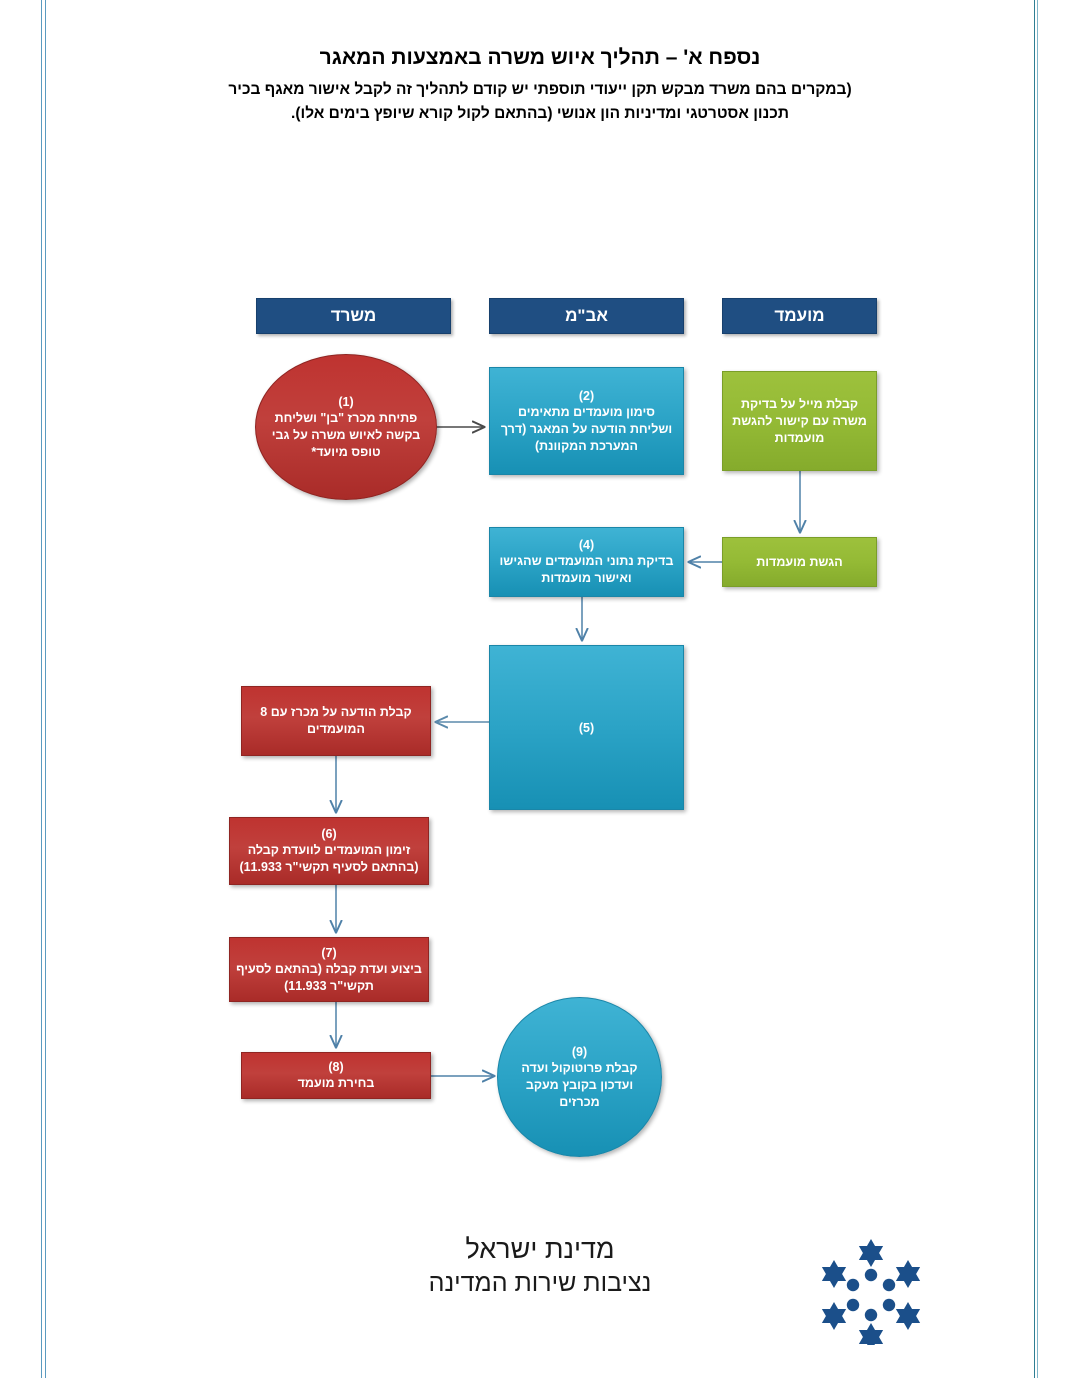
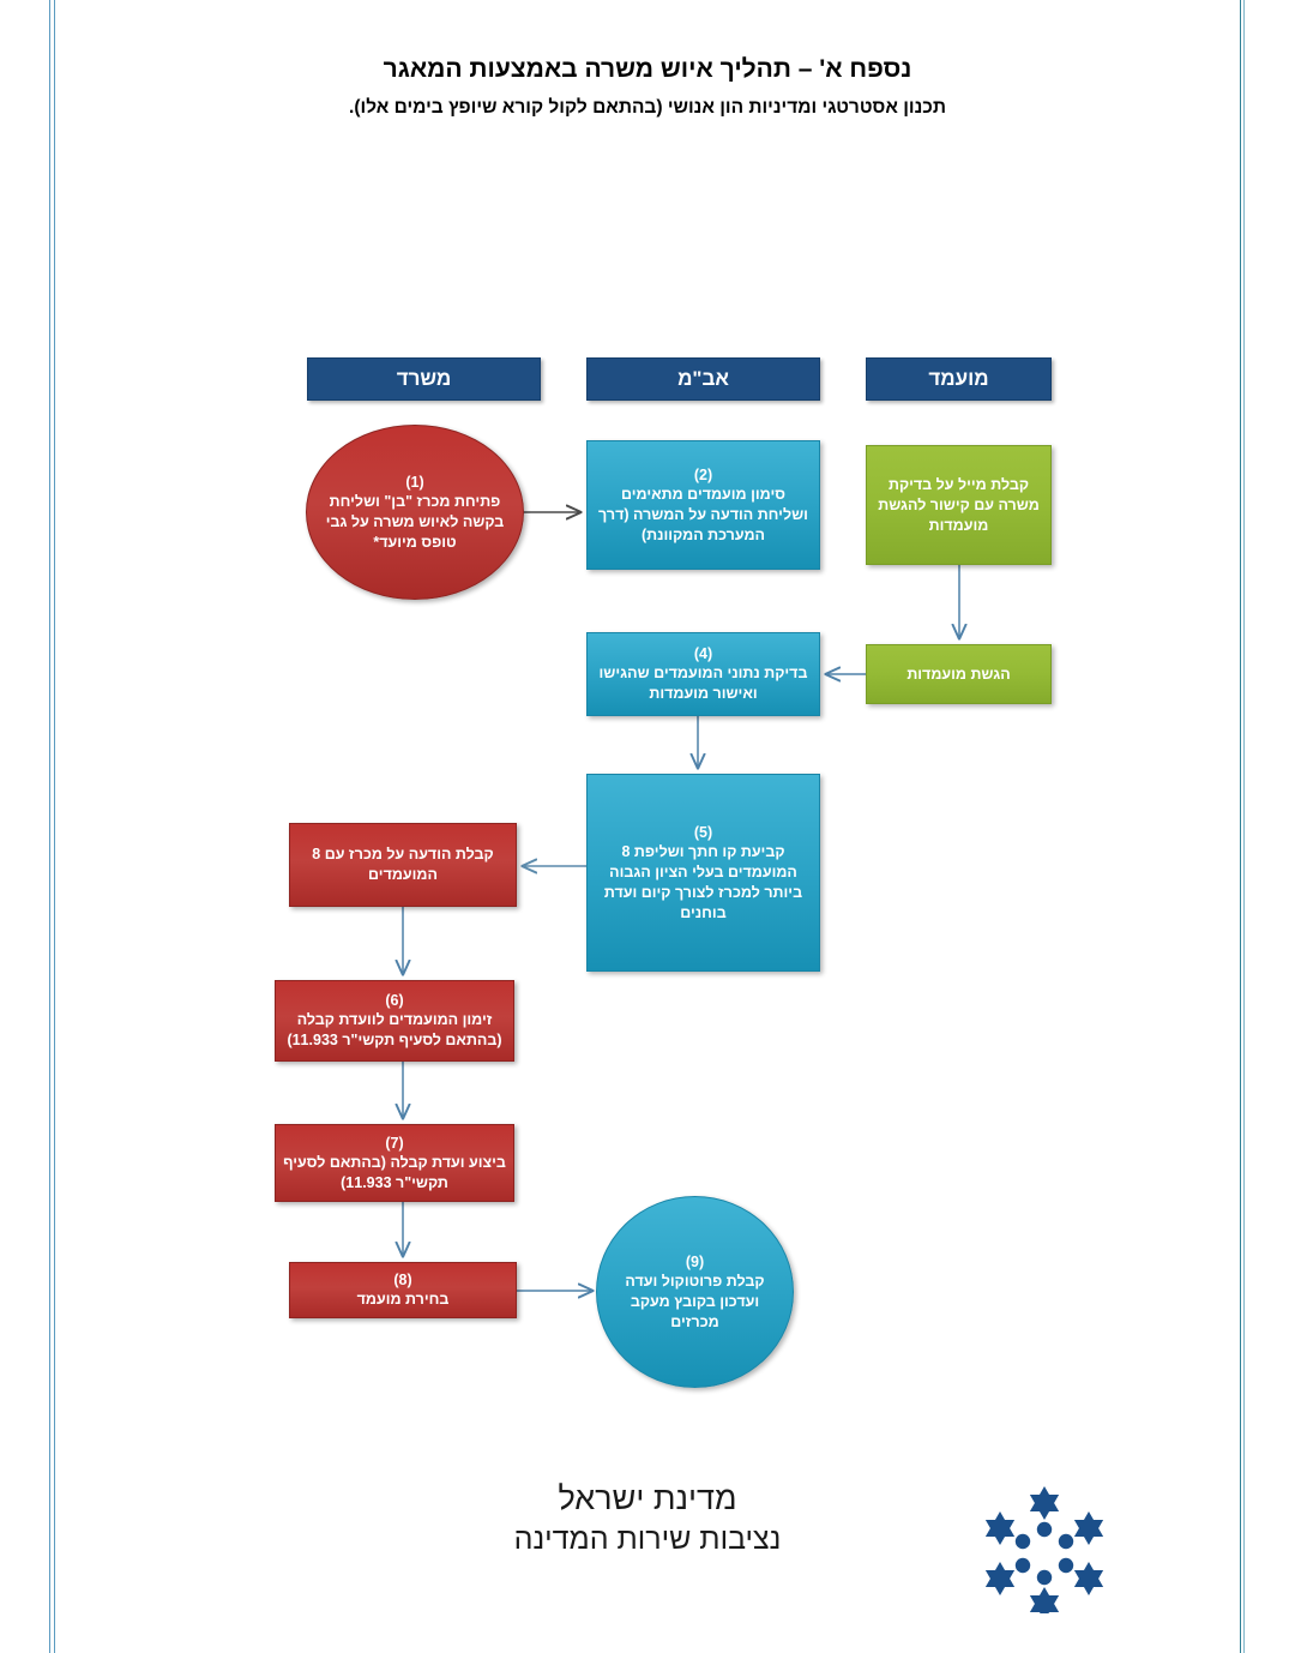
  נספח א' – תהליך איוש משרה באמצעות המאגר
- (במקרים בהם משרד מבקש תקן ייעודי תוספתי יש קודם לתהליך זה לקבל אישור מאגף בכיר
  תכנון אסטרטגי ומדיניות הון אנושי (בהתאם לקול קורא שיופץ בימים אלו).
  משרד
  אב"מ
  מועמד
  (1)
  פתיחת מכרז "בן" ושליחת בקשה לאיוש משרה על גבי טופס מיועד*
  (2)
- סימון מועמדים מתאימים ושליחת הודעה על המאגר (דרך המערכת המקוונת)
+ סימון מועמדים מתאימים ושליחת הודעה על המשרה (דרך המערכת המקוונת)
  קבלת מייל על בדיקת משרה עם קישור להגשת מועמדות
  הגשת מועמדות
  (4)
  בדיקת נתוני המועמדים שהגישו ואישור מועמדות
  (5)
+ קביעת קו חתך ושליפת 8 המועמדים בעלי הציון הגבוה ביותר למכרז לצורך קיום ועדת בוחנים
  קבלת הודעה על מכרז עם 8 המועמדים
  (6)
  זימון המועמדים לוועדת קבלה (בהתאם לסעיף תקשי"ר 11.933)
  (7)
  ביצוע ועדת קבלה (בהתאם לסעיף תקשי"ר 11.933)
  (8)
  בחירת מועמד
  (9)
  קבלת פרוטוקול ועדה ועדכון בקובץ מעקב מכרזים
  מדינת ישראל
  נציבות שירות המדינה
